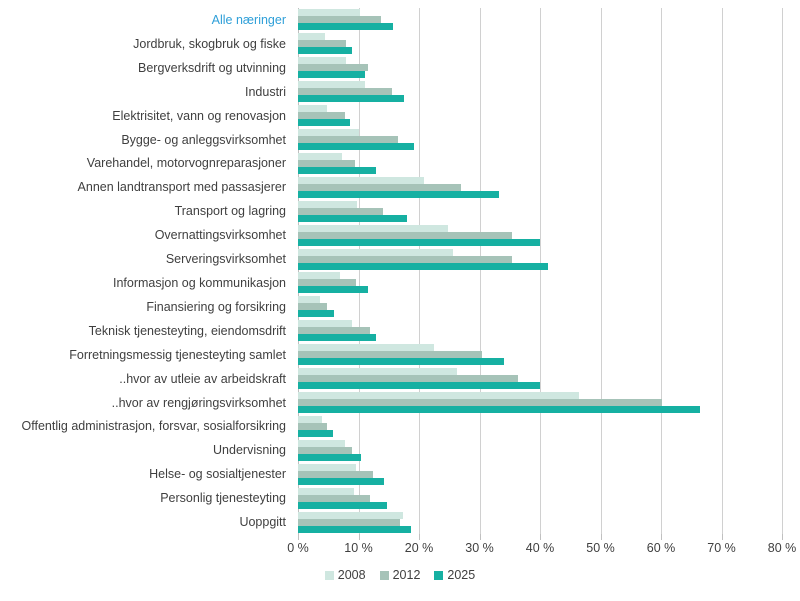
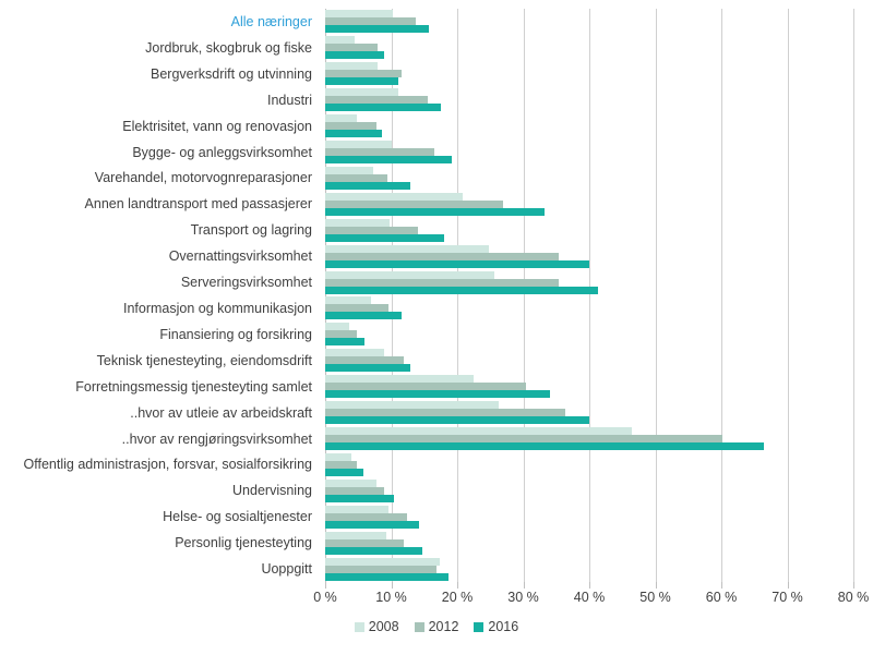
  Alle næringer
  Jordbruk, skogbruk og fiske
  Bergverksdrift og utvinning
  Industri
  Elektrisitet, vann og renovasjon
  Bygge- og anleggsvirksomhet
  Varehandel, motorvognreparasjoner
  Annen landtransport med passasjerer
  Transport og lagring
  Overnattingsvirksomhet
  Serveringsvirksomhet
  Informasjon og kommunikasjon
  Finansiering og forsikring
  Teknisk tjenesteyting, eiendomsdrift
  Forretningsmessig tjenesteyting samlet
  ..hvor av utleie av arbeidskraft
  ..hvor av rengjøringsvirksomhet
  Offentlig administrasjon, forsvar, sosialforsikring
  Undervisning
  Helse- og sosialtjenester
  Personlig tjenesteyting
  Uoppgitt
  0 %
  10 %
  20 %
  30 %
  40 %
  50 %
  60 %
  70 %
  80 %
  2008
  2012
- 2025
+ 2016
